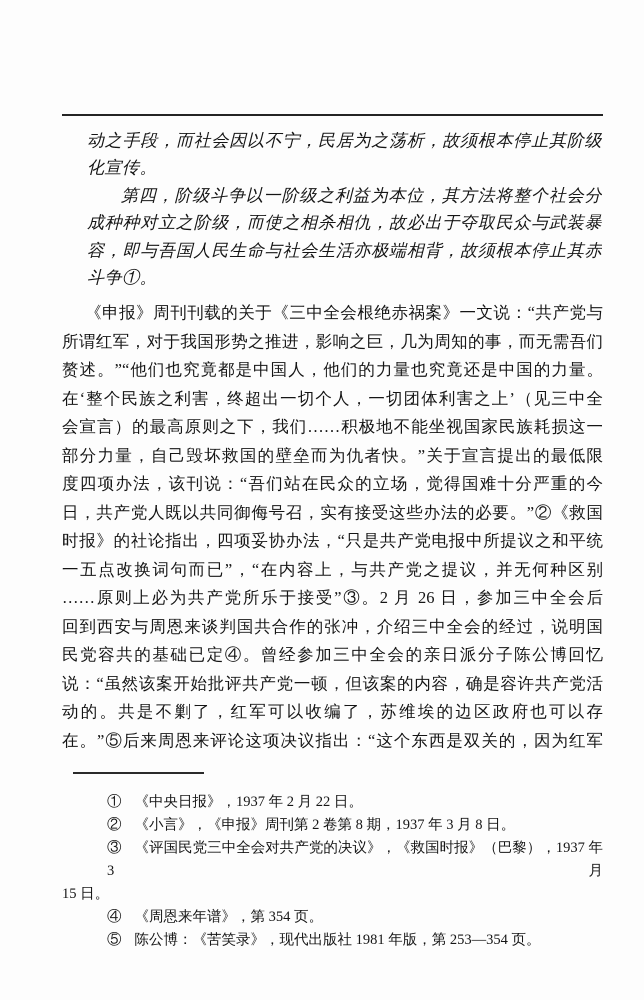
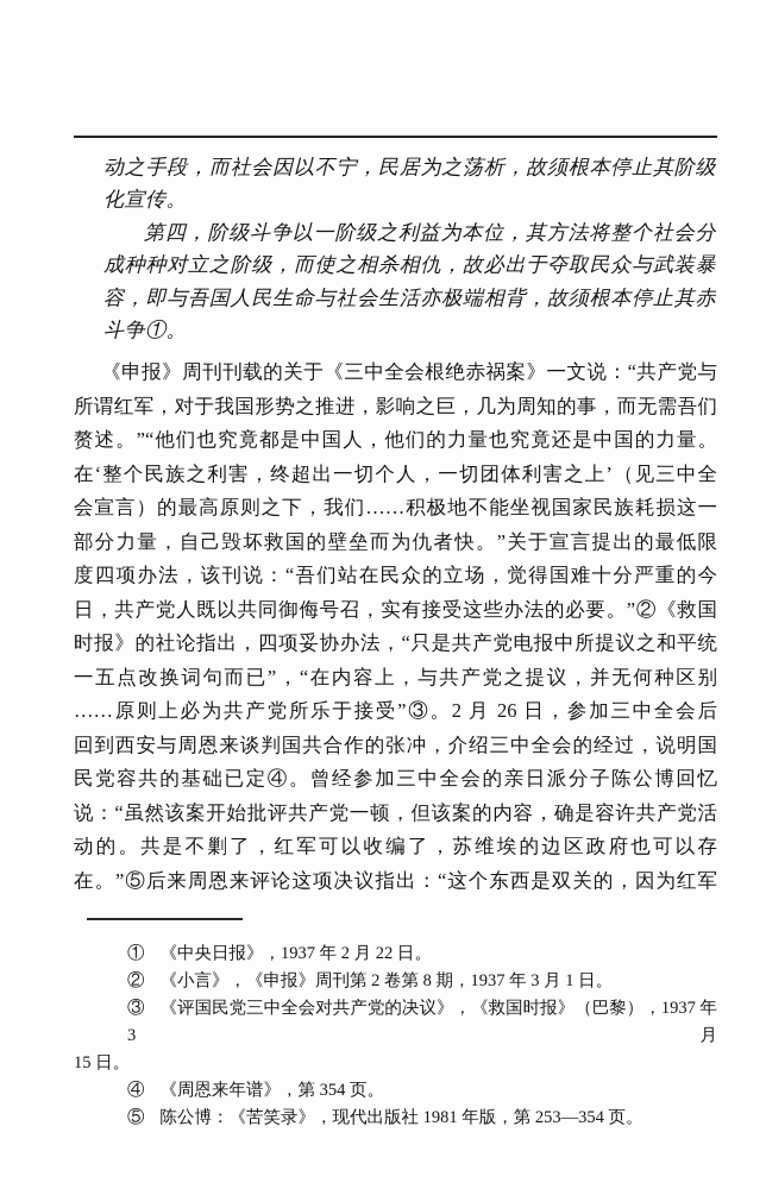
  动之手段，而社会因以不宁，民居为之荡析，故须根本停止其阶级
  化宣传。
  第四，阶级斗争以一阶级之利益为本位，其方法将整个社会分
  成种种对立之阶级，而使之相杀相仇，故必出于夺取民众与武装暴
  容，即与吾国人民生命与社会生活亦极端相背，故须根本停止其赤
  斗争①。
  《申报》周刊刊载的关于《三中全会根绝赤祸案》一文说：“共产党与
  所谓红军，对于我国形势之推进，影响之巨，几为周知的事，而无需吾们
  赘述。”“他们也究竟都是中国人，他们的力量也究竟还是中国的力量。
  在‘整个民族之利害，终超出一切个人，一切团体利害之上’（见三中全
  会宣言）的最高原则之下，我们……积极地不能坐视国家民族耗损这一
  部分力量，自己毁坏救国的壁垒而为仇者快。”关于宣言提出的最低限
  度四项办法，该刊说：“吾们站在民众的立场，觉得国难十分严重的今
  日，共产党人既以共同御侮号召，实有接受这些办法的必要。”②《救国
  时报》的社论指出，四项妥协办法，“只是共产党电报中所提议之和平统
  一五点改换词句而已”，“在内容上，与共产党之提议，并无何种区别
  ……原则上必为共产党所乐于接受”③。2 月 26 日，参加三中全会后
  回到西安与周恩来谈判国共合作的张冲，介绍三中全会的经过，说明国
  民党容共的基础已定④。曾经参加三中全会的亲日派分子陈公博回忆
  说：“虽然该案开始批评共产党一顿，但该案的内容，确是容许共产党活
  动的。共是不剿了，红军可以收编了，苏维埃的边区政府也可以存
  在。”⑤后来周恩来评论这项决议指出：“这个东西是双关的，因为红军
  ① 《中央日报》，1937 年 2 月 22 日。
- ② 《小言》，《申报》周刊第 2 卷第 8 期，1937 年 3 月 8 日。
+ ② 《小言》，《申报》周刊第 2 卷第 8 期，1937 年 3 月 1 日。
  ③ 《评国民党三中全会对共产党的决议》，《救国时报》（巴黎），1937 年 3 月
  15 日。
  ④ 《周恩来年谱》，第 354 页。
  ⑤ 陈公博：《苦笑录》，现代出版社 1981 年版，第 253—354 页。
